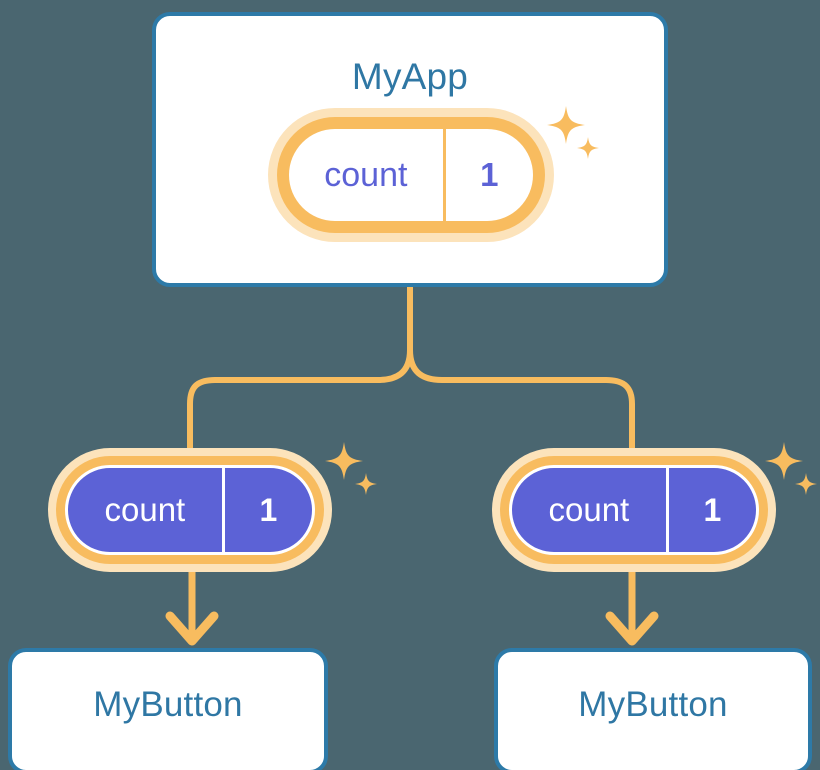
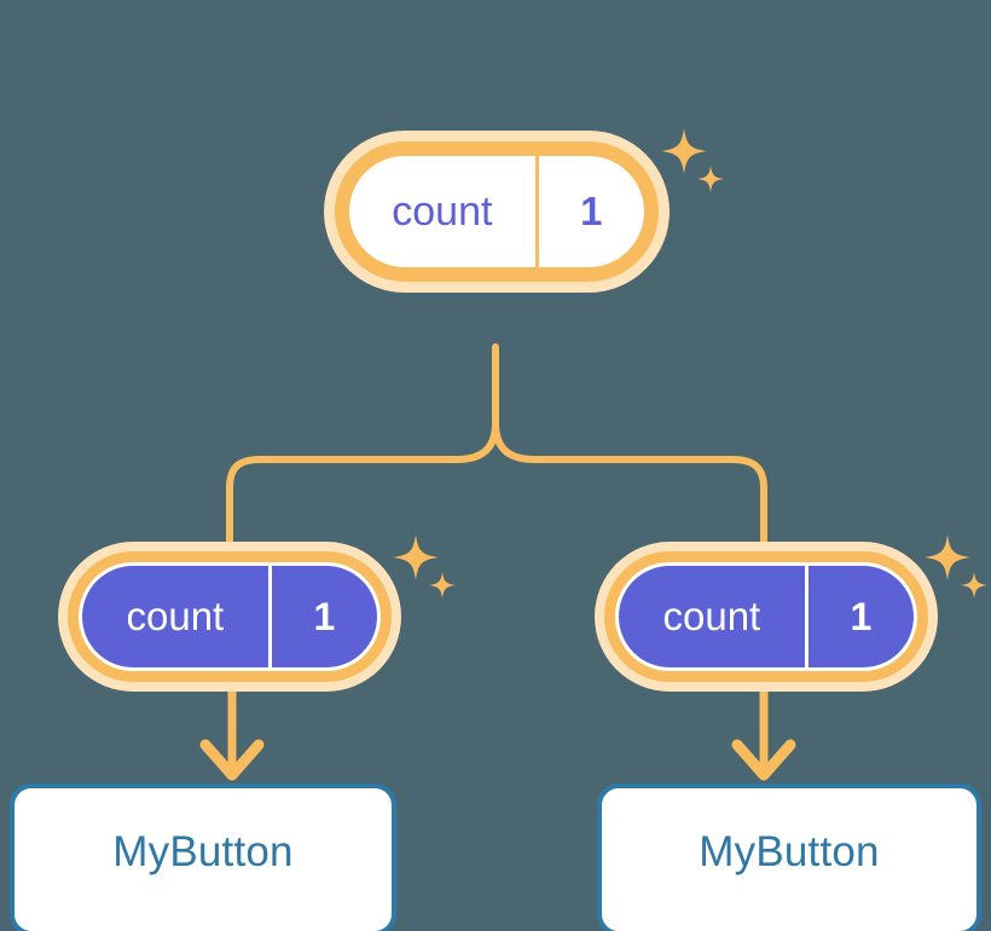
- MyApp
  count
  1
  count
  1
  MyButton
  count
  1
  MyButton
